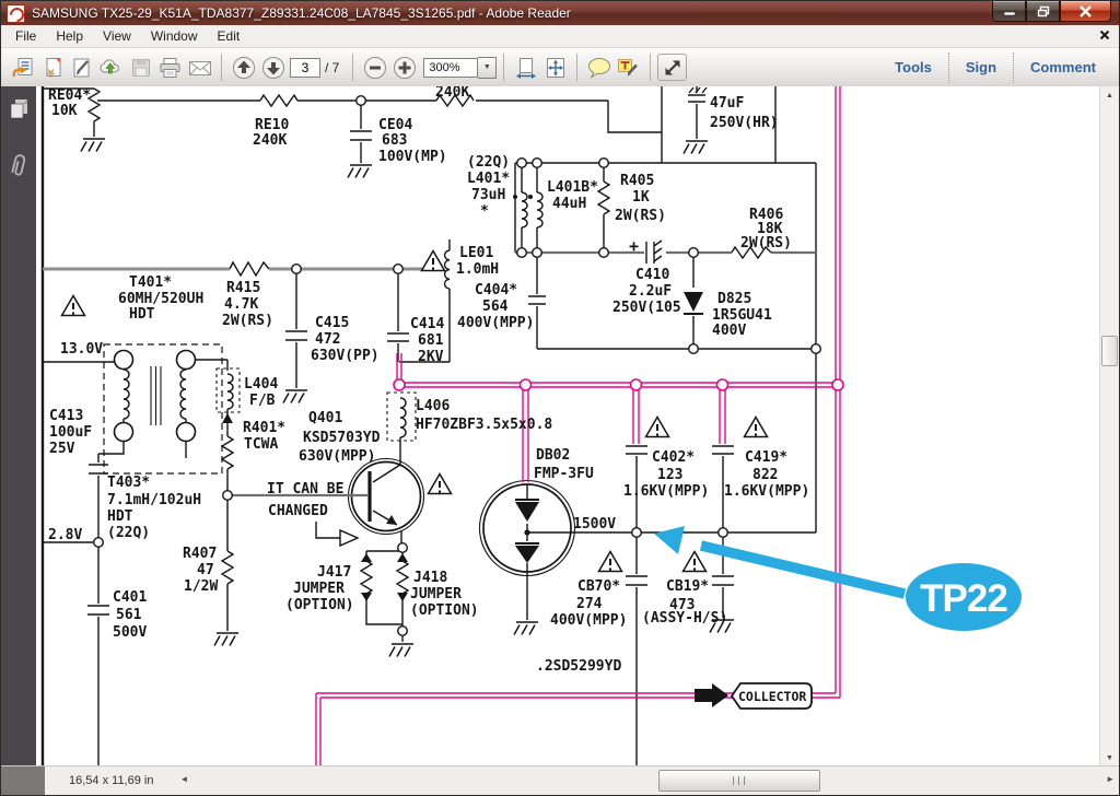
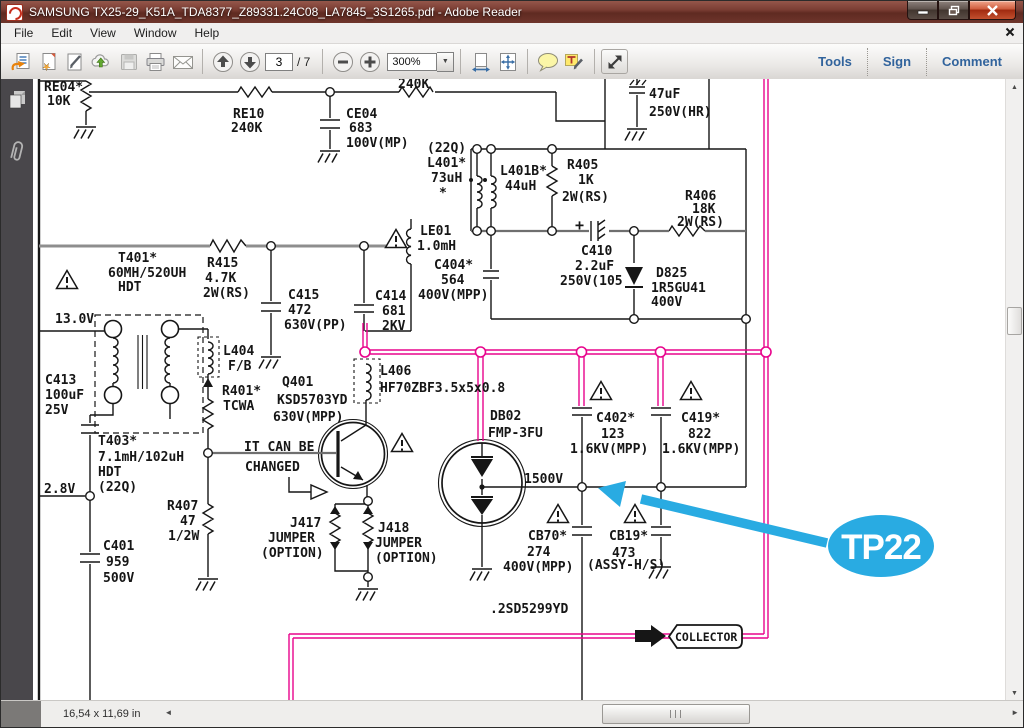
  SAMSUNG TX25-29_K51A_TDA8377_Z89331.24C08_LA7845_3S1265.pdf - Adobe Reader
  File
- Help
+ Edit
  View
  Window
- Edit
+ Help
  3
  / 7
  300%
  Tools
  Sign
  Comment
  RE04*
  10K
  RE10
  240K
  CE04
  683
  100V(MP)
  240K
  (22Q)
  L401*
  73uH
  *
  L401B*
  44uH
  R405
  1K
  2W(RS)
  47uF
  250V(HR)
  R406
  18K
  2W(RS)
  +
  C410
  2.2uF
  250V(105
  D825
  1R5GU41
  400V
  T401*
  60MH/520UH
  HDT
  R415
  4.7K
  2W(RS)
  C415
  472
  630V(PP)
  13.0V
  C413
  100uF
  25V
  L404
  F/B
  R401*
  TCWA
  T403*
  7.1mH/102uH
  HDT
  (22Q)
  2.8V
  C401
- 561
+ 959
  500V
  R407
  47
  1/2W
  Q401
  KSD5703YD
  630V(MPP)
  IT CAN BE
  CHANGED
  J417
  JUMPER
  (OPTION)
  J418
  JUMPER
  (OPTION)
  LE01
  1.0mH
  C404*
  564
  400V(MPP)
  C414
  681
  2KV
  L406
  HF70ZBF3.5x5x0.8
  DB02
  FMP-3FU
  1500V
  C402*
  123
  1.6KV(MPP)
  C419*
  822
  1.6KV(MPP)
  CB70*
  274
  400V(MPP)
  CB19*
  473
  (ASSY-H/S)
  .2SD5299YD
  COLLECTOR
  TP22
  16,54 x 11,69 in
  ◄
  ►
